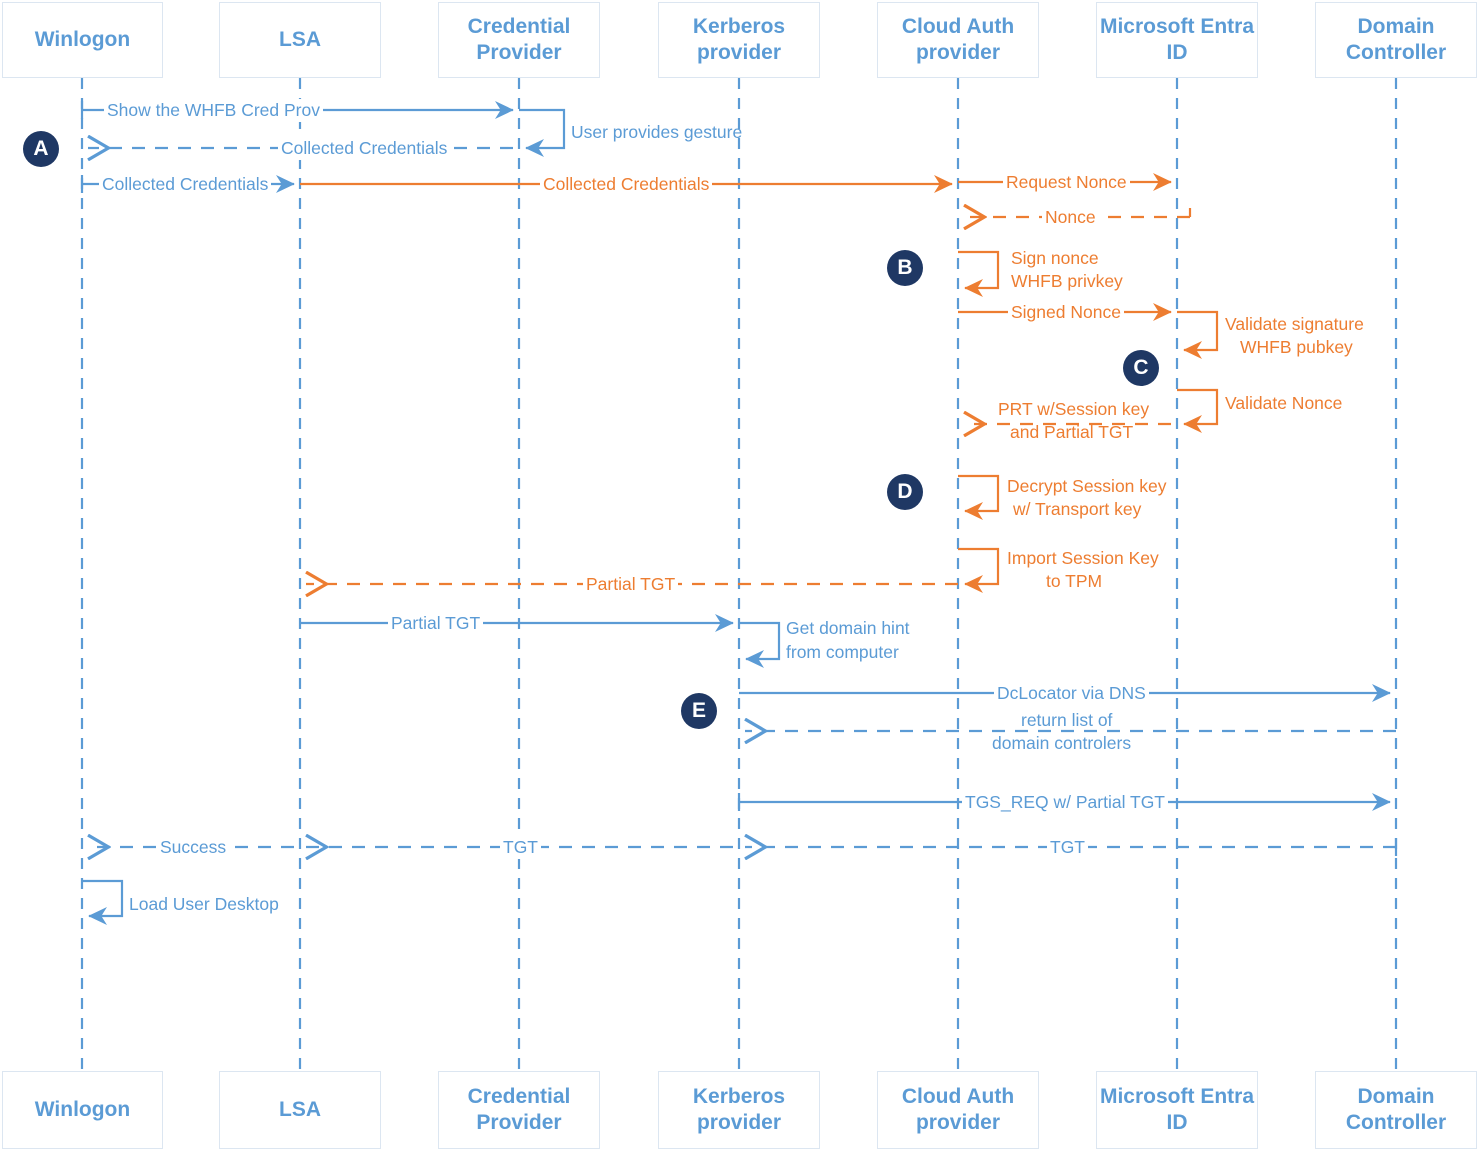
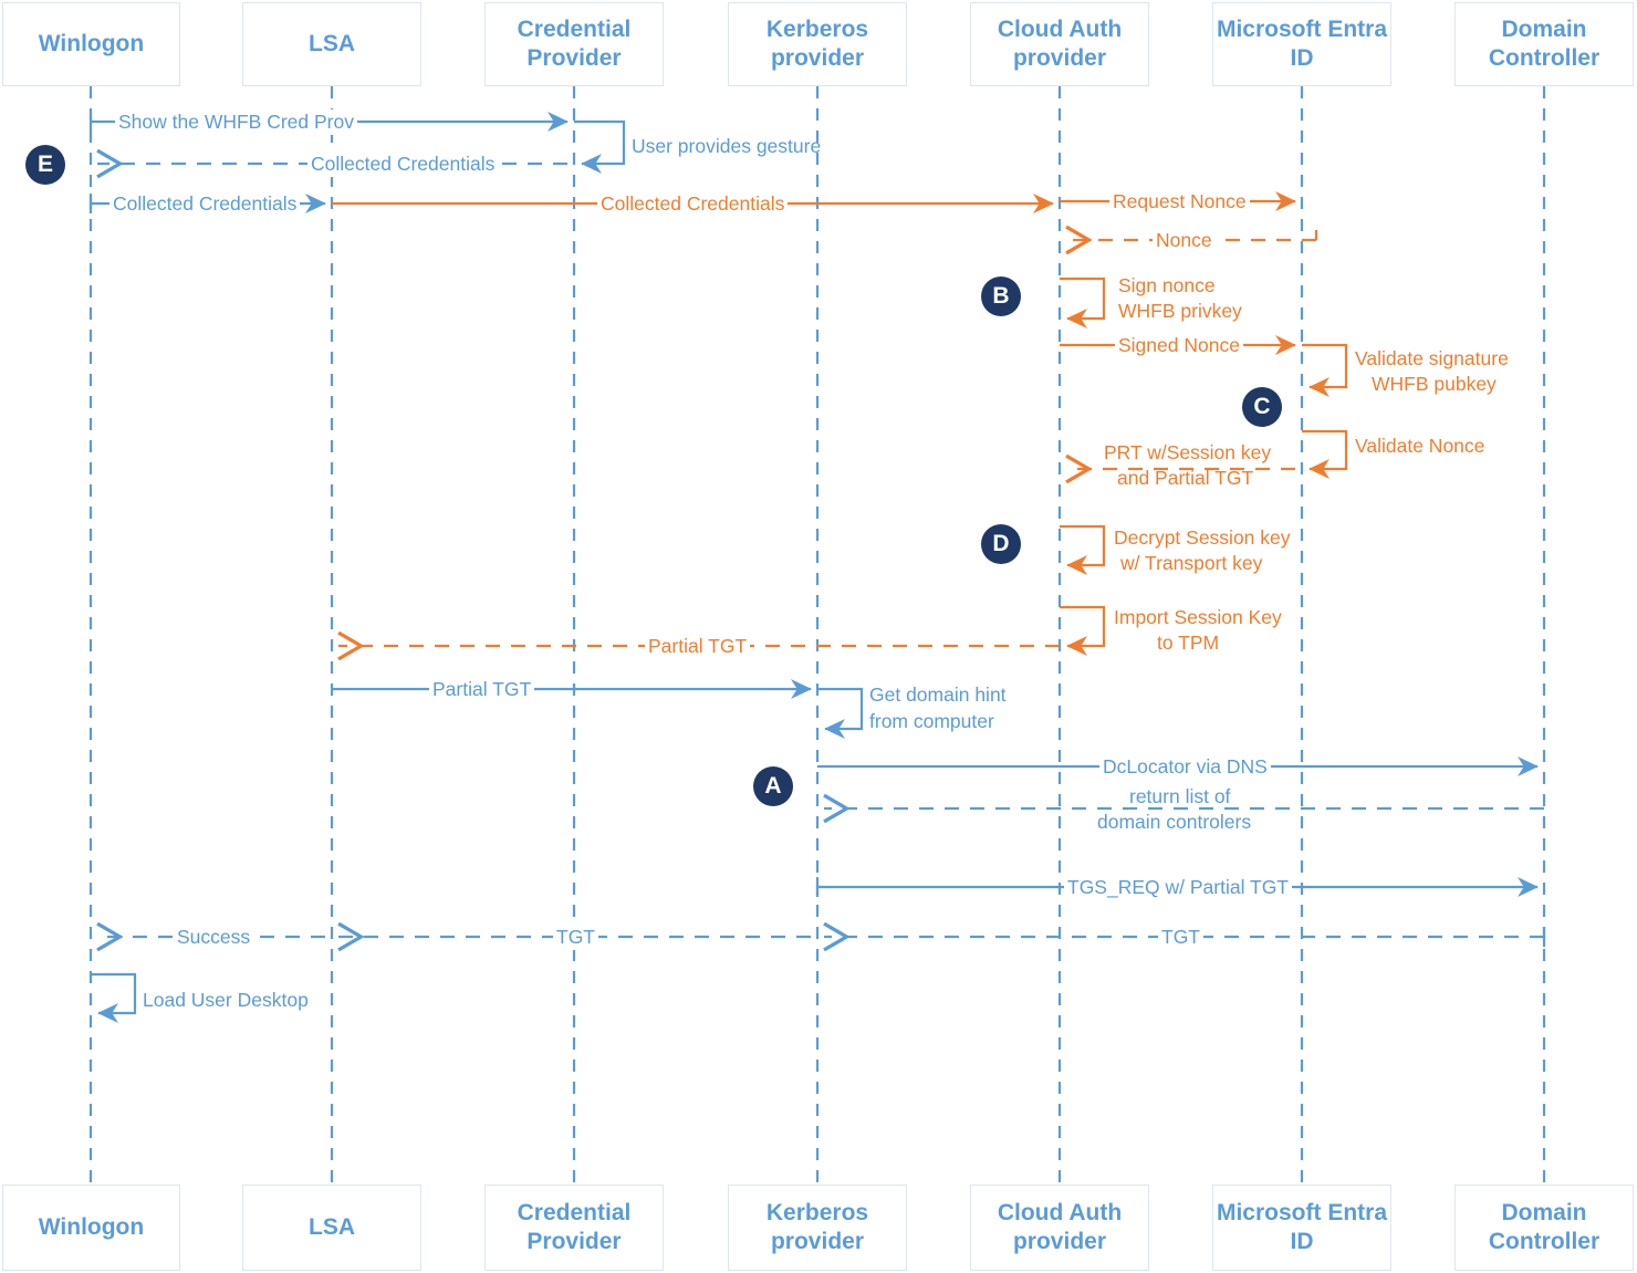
  Winlogon
  LSA
  Credential Provider
  Kerberos provider
  Cloud Auth provider
  Microsoft Entra ID
  Domain Controller
  Winlogon
  LSA
  Credential Provider
  Kerberos provider
  Cloud Auth provider
  Microsoft Entra ID
  Domain Controller
- A
+ E
  B
  C
  D
- E
+ A
  Show the WHFB Cred Prov
  User provides gesture
  Collected Credentials
  Collected Credentials
  Collected Credentials
  Request Nonce
  Nonce
  Sign nonce
  WHFB privkey
  Signed Nonce
  Validate signature
  WHFB pubkey
  Validate Nonce
  PRT w/Session key
  and Partial TGT
  Decrypt Session key
  w/ Transport key
  Import Session Key
  to TPM
  Partial TGT
  Partial TGT
  Get domain hint
  from computer
  DcLocator via DNS
  return list of
  domain controlers
  TGS_REQ w/ Partial TGT
  TGT
  TGT
  Success
  Load User Desktop
